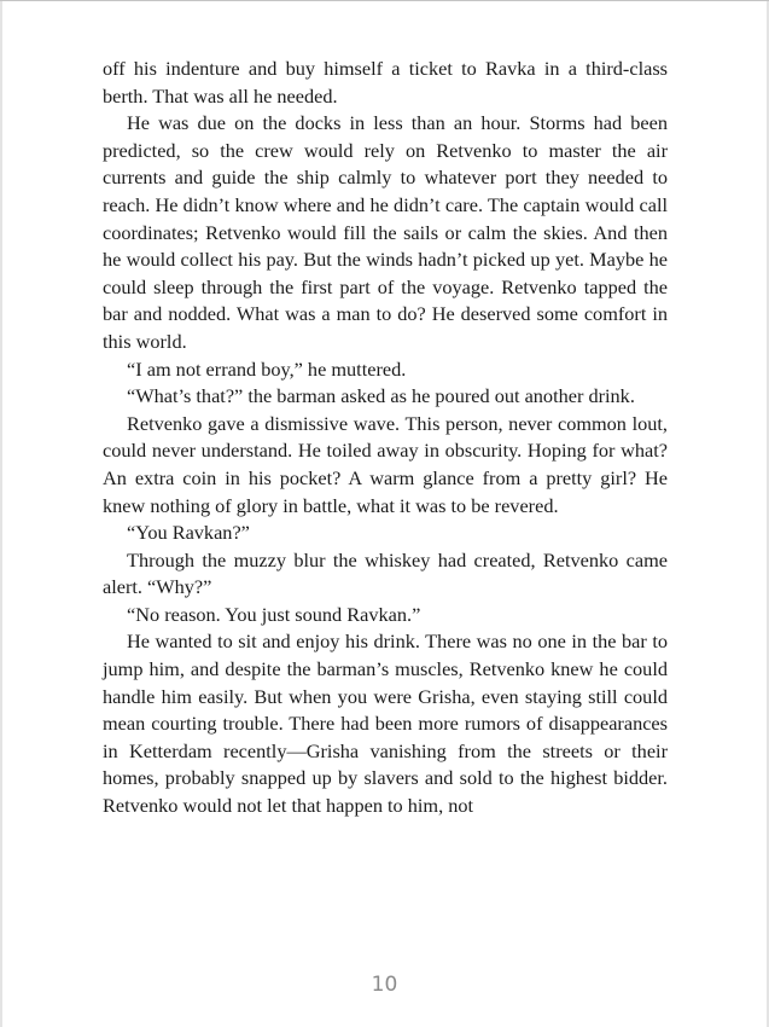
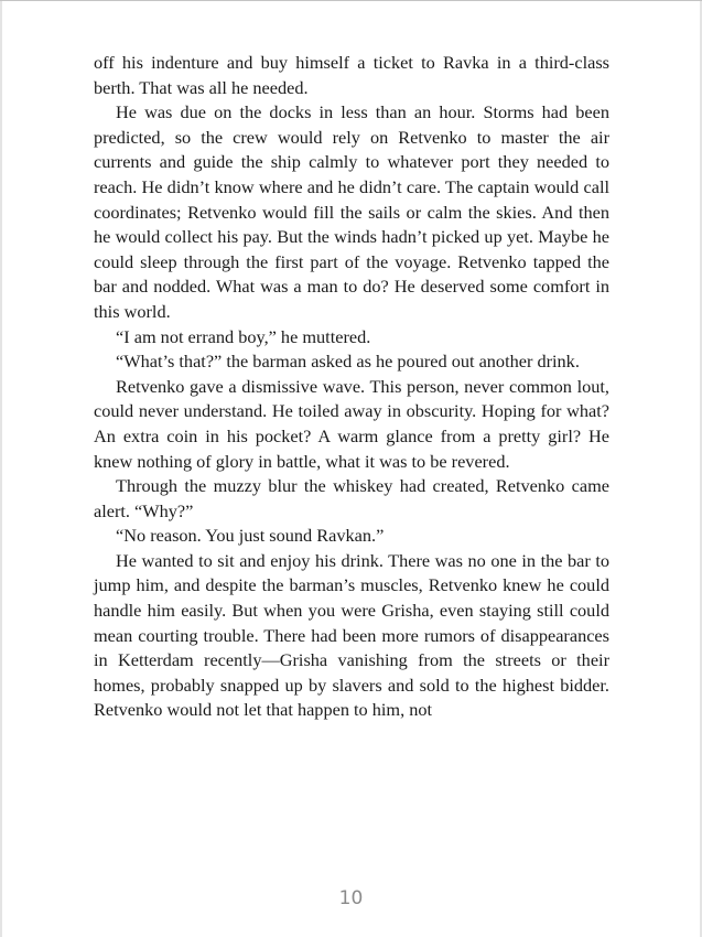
  off his indenture and buy himself a ticket to Ravka in a third-class berth. That was all he needed.
  He was due on the docks in less than an hour. Storms had been predicted, so the crew would rely on Retvenko to master the air currents and guide the ship calmly to whatever port they needed to reach. He didn’t know where and he didn’t care. The captain would call coordinates; Retvenko would fill the sails or calm the skies. And then he would collect his pay. But the winds hadn’t picked up yet. Maybe he could sleep through the first part of the voyage. Retvenko tapped the bar and nodded. What was a man to do? He deserved some comfort in this world.
  “I am not errand boy,” he muttered.
  “What’s that?” the barman asked as he poured out another drink.
  Retvenko gave a dismissive wave. This person, never common lout, could never understand. He toiled away in obscurity. Hoping for what? An extra coin in his pocket? A warm glance from a pretty girl? He knew nothing of glory in battle, what it was to be revered.
- “You Ravkan?”
  Through the muzzy blur the whiskey had created, Retvenko came alert. “Why?”
  “No reason. You just sound Ravkan.”
  He wanted to sit and enjoy his drink. There was no one in the bar to jump him, and despite the barman’s muscles, Retvenko knew he could handle him easily. But when you were Grisha, even staying still could mean courting trouble. There had been more rumors of disappearances in Ketterdam recently—Grisha vanishing from the streets or their homes, probably snapped up by slavers and sold to the highest bidder. Retvenko would not let that happen to him, not
  10
